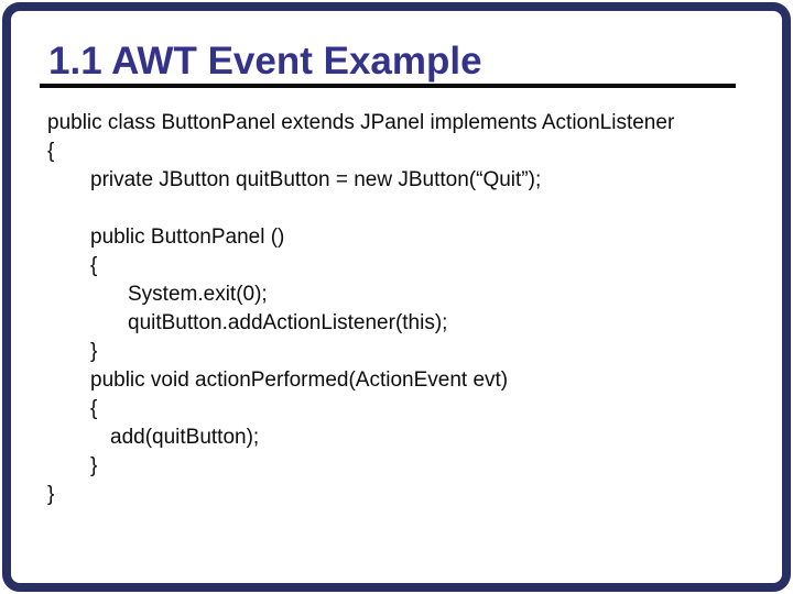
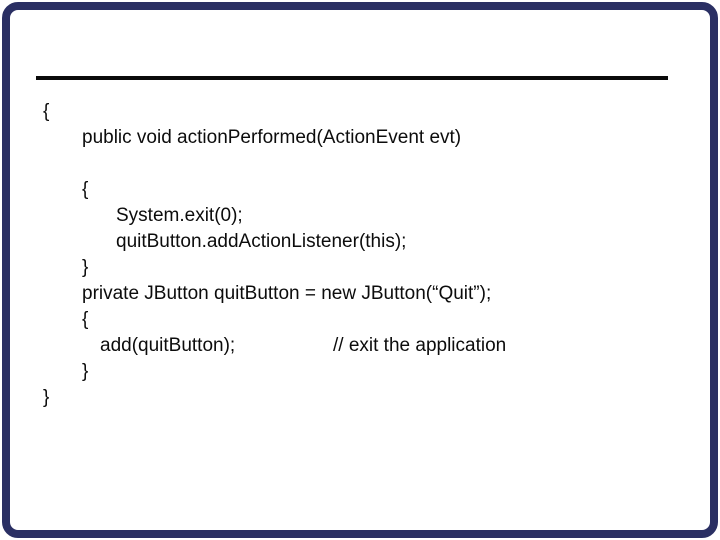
- 1.1 AWT Event Example
- public class ButtonPanel extends JPanel implements ActionListener
  {
- private JButton quitButton = new JButton(“Quit”);
+ public void actionPerformed(ActionEvent evt)
- public ButtonPanel ()
  {
  System.exit(0);
  quitButton.addActionListener(this);
  }
- public void actionPerformed(ActionEvent evt)
+ private JButton quitButton = new JButton(“Quit”);
  {
  add(quitButton);
+ // exit the application
  }
  }
